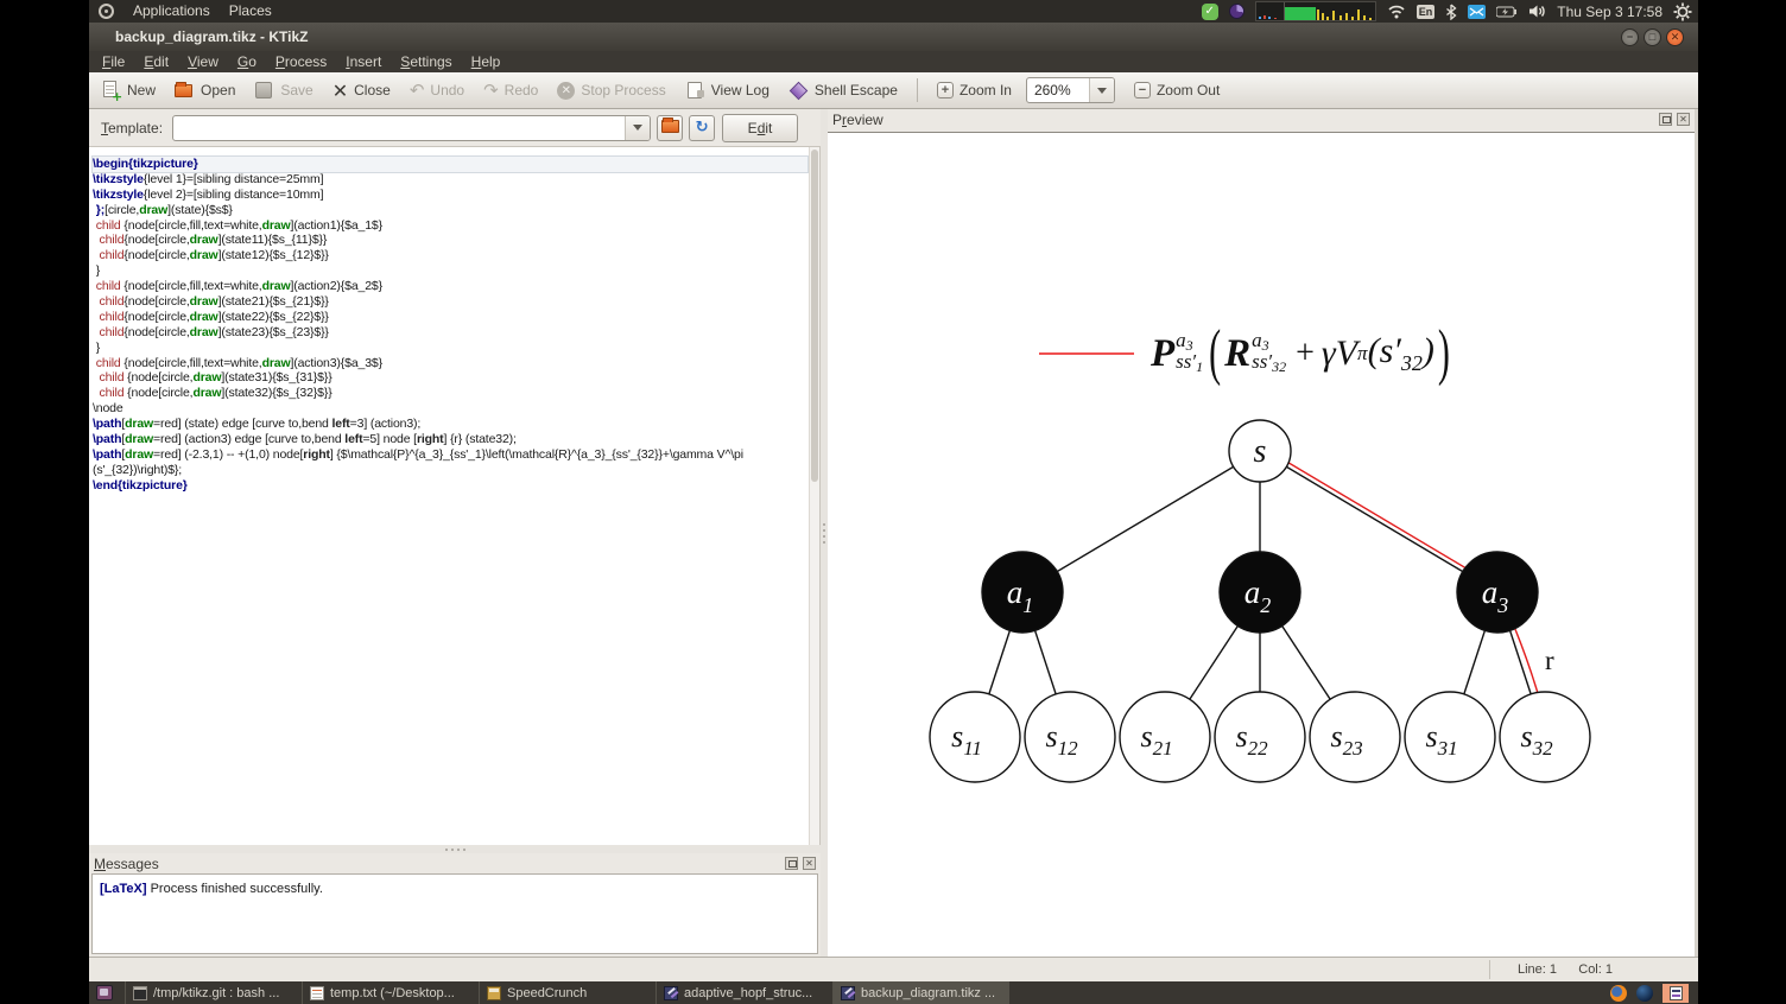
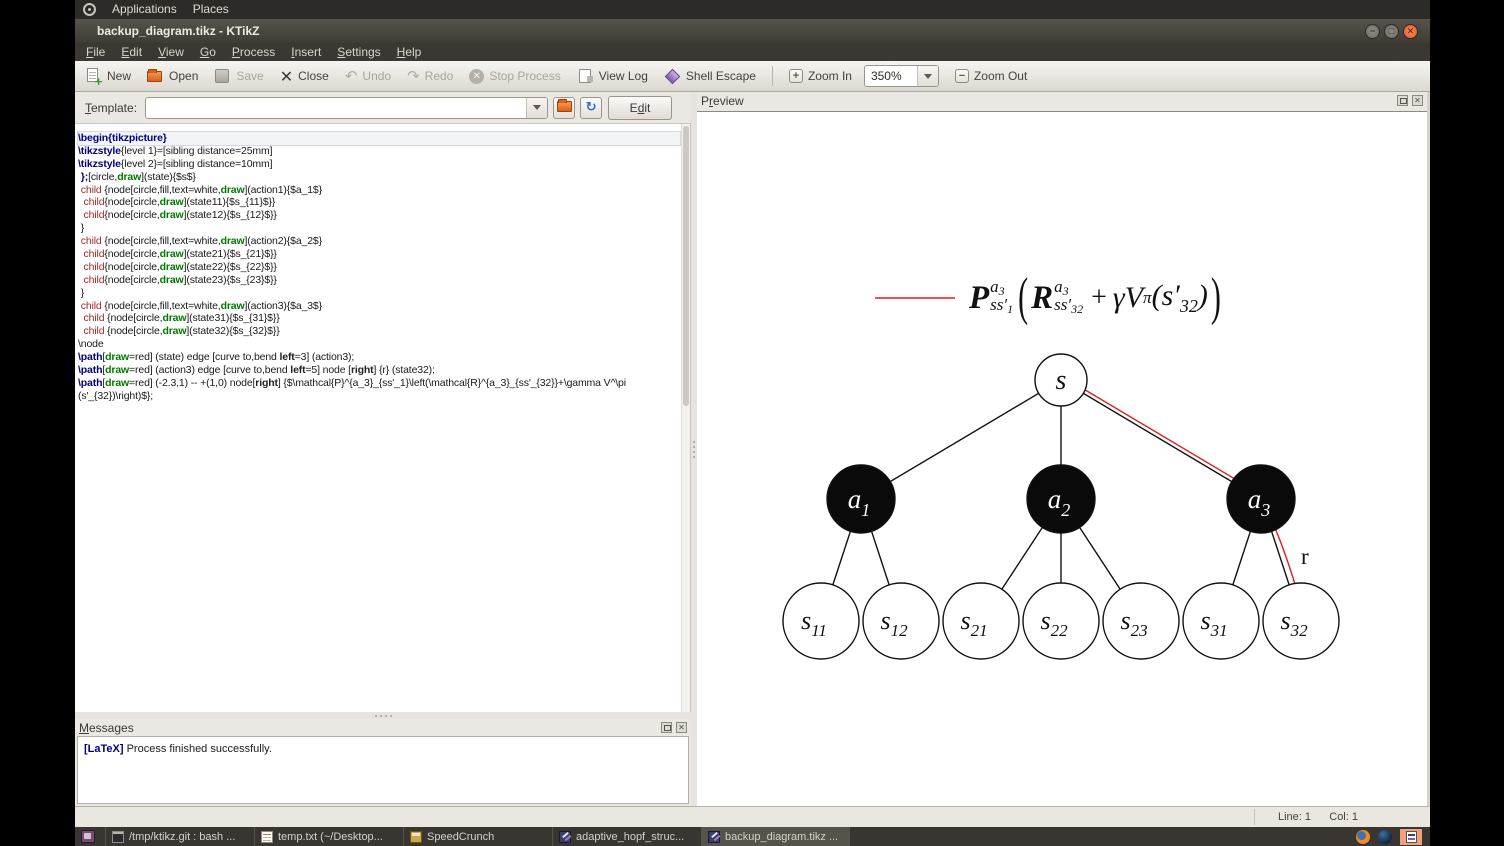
  Applications
  Places
- ✓
- En
- Thu Sep 3 17:58
  backup_diagram.tikz - KTikZ
  −
  □
  ✕
  File
  Edit
  View
  Go
  Process
  Insert
  Settings
  Help
  +
  New
  Open
  Save
  ✕
  Close
  ↶
  Undo
  ↷
  Redo
  ✕
  Stop Process
  View Log
  Shell Escape
  +
  Zoom In
- 260%
+ 350%
  −
  Zoom Out
  Template:
  ↻
  Edit
  \begin{tikzpicture}
  \tikzstyle{level 1}=[sibling distance=25mm]
  \tikzstyle{level 2}=[sibling distance=10mm]
  };[circle,draw](state){$s$}
  child {node[circle,fill,text=white,draw](action1){$a_1$}
  child{node[circle,draw](state11){$s_{11}$}}
  child{node[circle,draw](state12){$s_{12}$}}
  }
  child {node[circle,fill,text=white,draw](action2){$a_2$}
  child{node[circle,draw](state21){$s_{21}$}}
  child{node[circle,draw](state22){$s_{22}$}}
  child{node[circle,draw](state23){$s_{23}$}}
  }
  child {node[circle,fill,text=white,draw](action3){$a_3$}
  child {node[circle,draw](state31){$s_{31}$}}
  child {node[circle,draw](state32){$s_{32}$}}
  \node
  \path[draw=red] (state) edge [curve to,bend left=3] (action3);
  \path[draw=red] (action3) edge [curve to,bend left=5] node [right] {r} (state32);
  \path[draw=red] (-2.3,1) -- +(1,0) node[right] {$\mathcal{P}^{a_3}_{ss'_1}\left(\mathcal{R}^{a_3}_{ss'_{32}}+\gamma V^\pi
  (s'_{32})\right)$};
- \end{tikzpicture}
  Messages
  ✕
  [LaTeX] Process finished successfully.
  Preview
  ✕
  P
  a3
  ss′1
  (
  R
  a3
  ss′32
  +
  γV
  π
  (s′32)
  )
  s
  a1
  a2
  a3
  s11
  s12
  s21
  s22
  s23
  s31
  s32
  r
  Line: 1
  Col: 1
  /tmp/ktikz.git : bash ...
  temp.txt (~/Desktop...
  SpeedCrunch
  adaptive_hopf_struc...
  backup_diagram.tikz ...
